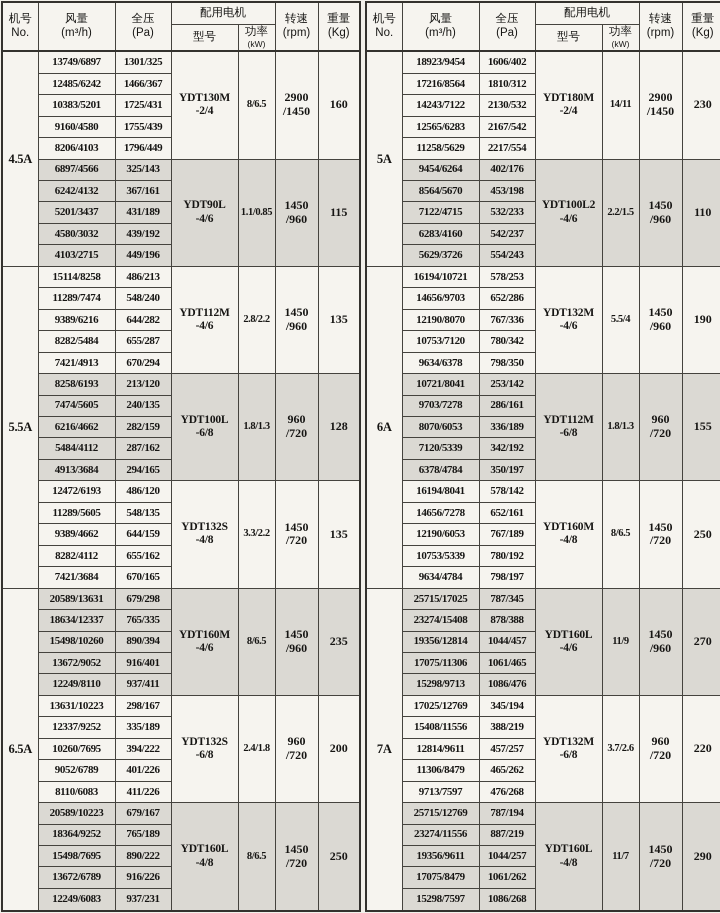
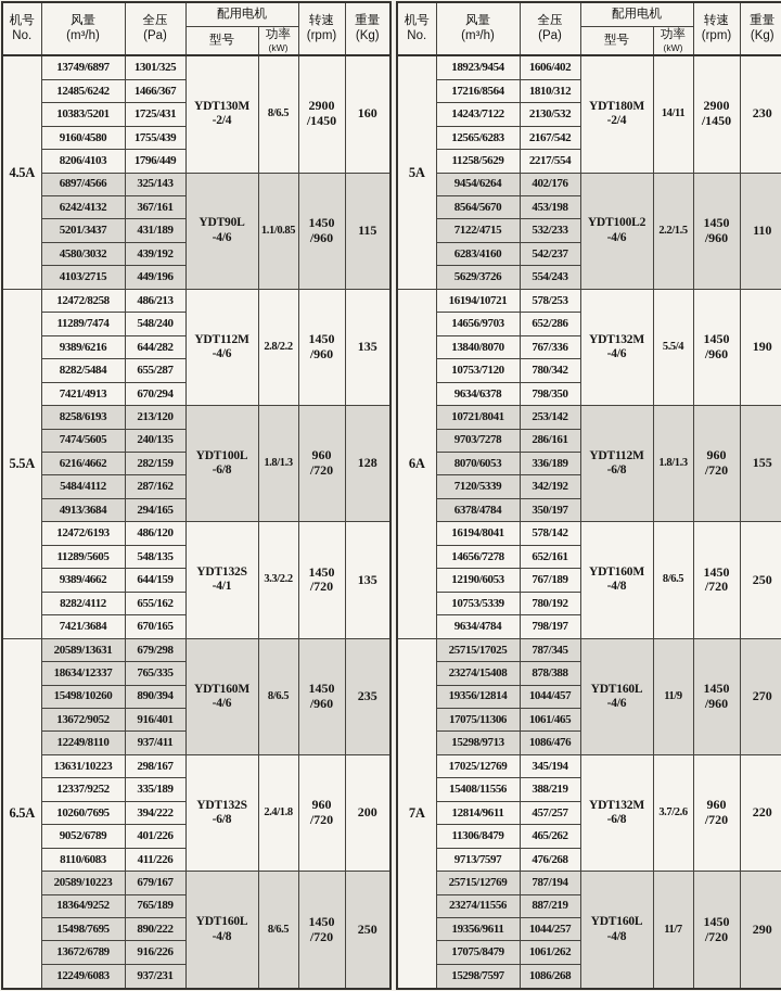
  机号 No.	风量 (m³/h)	全压 (Pa)	配用电机	转速 (rpm)	重量 (Kg)
  型号	功率(kW)
  4.5A	13749/6897	1301/325	YDT130M -2/4	8/6.5	2900 /1450	160
  12485/6242	1466/367
  10383/5201	1725/431
  9160/4580	1755/439
  8206/4103	1796/449
  6897/4566	325/143	YDT90L -4/6	1.1/0.85	1450 /960	115
  6242/4132	367/161
  5201/3437	431/189
  4580/3032	439/192
  4103/2715	449/196
- 5.5A	15114/8258	486/213	YDT112M -4/6	2.8/2.2	1450 /960	135
+ 5.5A	12472/8258	486/213	YDT112M -4/6	2.8/2.2	1450 /960	135
  11289/7474	548/240
  9389/6216	644/282
  8282/5484	655/287
  7421/4913	670/294
  8258/6193	213/120	YDT100L -6/8	1.8/1.3	960 /720	128
  7474/5605	240/135
  6216/4662	282/159
  5484/4112	287/162
  4913/3684	294/165
- 12472/6193	486/120	YDT132S -4/8	3.3/2.2	1450 /720	135
+ 12472/6193	486/120	YDT132S -4/1	3.3/2.2	1450 /720	135
  11289/5605	548/135
  9389/4662	644/159
  8282/4112	655/162
  7421/3684	670/165
  6.5A	20589/13631	679/298	YDT160M -4/6	8/6.5	1450 /960	235
  18634/12337	765/335
  15498/10260	890/394
  13672/9052	916/401
  12249/8110	937/411
  13631/10223	298/167	YDT132S -6/8	2.4/1.8	960 /720	200
  12337/9252	335/189
  10260/7695	394/222
  9052/6789	401/226
  8110/6083	411/226
  20589/10223	679/167	YDT160L -4/8	8/6.5	1450 /720	250
  18364/9252	765/189
  15498/7695	890/222
  13672/6789	916/226
  12249/6083	937/231
  机号 No.	风量 (m³/h)	全压 (Pa)	配用电机	转速 (rpm)	重量 (Kg)
  型号	功率(kW)
  5A	18923/9454	1606/402	YDT180M -2/4	14/11	2900 /1450	230
  17216/8564	1810/312
  14243/7122	2130/532
  12565/6283	2167/542
  11258/5629	2217/554
  9454/6264	402/176	YDT100L2 -4/6	2.2/1.5	1450 /960	110
  8564/5670	453/198
  7122/4715	532/233
  6283/4160	542/237
  5629/3726	554/243
  6A	16194/10721	578/253	YDT132M -4/6	5.5/4	1450 /960	190
  14656/9703	652/286
- 12190/8070	767/336
+ 13840/8070	767/336
  10753/7120	780/342
  9634/6378	798/350
  10721/8041	253/142	YDT112M -6/8	1.8/1.3	960 /720	155
  9703/7278	286/161
  8070/6053	336/189
  7120/5339	342/192
  6378/4784	350/197
  16194/8041	578/142	YDT160M -4/8	8/6.5	1450 /720	250
  14656/7278	652/161
  12190/6053	767/189
  10753/5339	780/192
  9634/4784	798/197
  7A	25715/17025	787/345	YDT160L -4/6	11/9	1450 /960	270
  23274/15408	878/388
  19356/12814	1044/457
  17075/11306	1061/465
  15298/9713	1086/476
  17025/12769	345/194	YDT132M -6/8	3.7/2.6	960 /720	220
  15408/11556	388/219
  12814/9611	457/257
  11306/8479	465/262
  9713/7597	476/268
  25715/12769	787/194	YDT160L -4/8	11/7	1450 /720	290
  23274/11556	887/219
  19356/9611	1044/257
  17075/8479	1061/262
  15298/7597	1086/268
